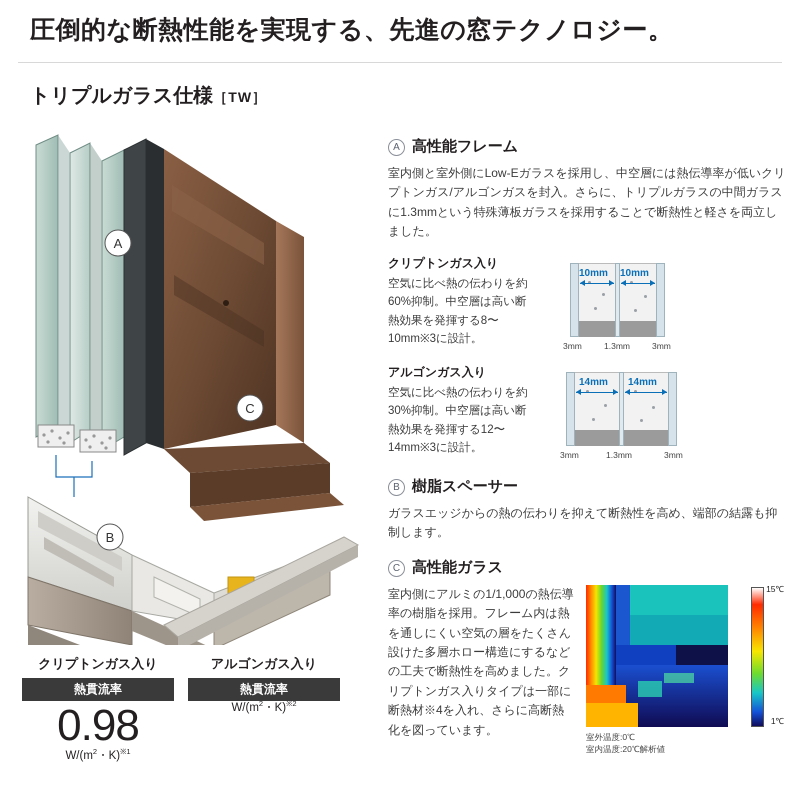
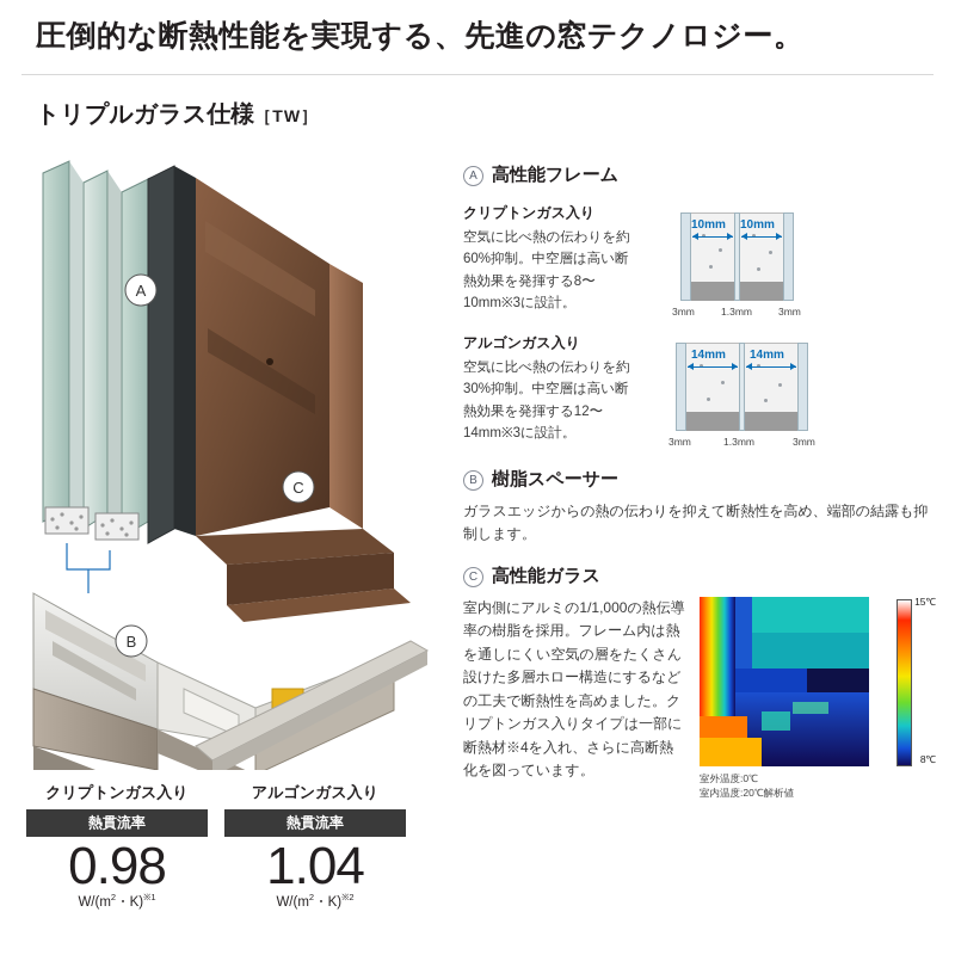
  圧倒的な断熱性能を実現する、先進の窓テクノロジー。
  トリプルガラス仕様［TW］
  A
  B
  C
  A
  高性能フレーム
- 室内側と室外側にLow-Eガラスを採用し、中空層には熱伝導率が低いクリプトンガス/アルゴンガスを封入。さらに、トリプルガラスの中間ガラスに1.3mmという特殊薄板ガラスを採用することで断熱性と軽さを両立しました。
  クリプトンガス入り
  空気に比べ熱の伝わりを約60%抑制。中空層は高い断熱効果を発揮する8〜10mm※3に設計。
  10mm
  10mm
  3mm
  1.3mm
  3mm
  アルゴンガス入り
  空気に比べ熱の伝わりを約30%抑制。中空層は高い断熱効果を発揮する12〜14mm※3に設計。
  14mm
  14mm
  3mm
  1.3mm
  3mm
  B
  樹脂スペーサー
  ガラスエッジからの熱の伝わりを抑えて断熱性を高め、端部の結露も抑制します。
  C
  高性能ガラス
  室内側にアルミの1/1,000の熱伝導率の樹脂を採用。フレーム内は熱を通しにくい空気の層をたくさん設けた多層ホロー構造にするなどの工夫で断熱性を高めました。クリプトンガス入りタイプは一部に断熱材※4を入れ、さらに高断熱化を図っています。
  15℃
- 1℃
+ 8℃
  室外温度:0℃
  室内温度:20℃解析値
  クリプトンガス入り
  熱貫流率
  0.98
  W/(m2・K)※1
  アルゴンガス入り
  熱貫流率
+ 1.04
  W/(m2・K)※2
